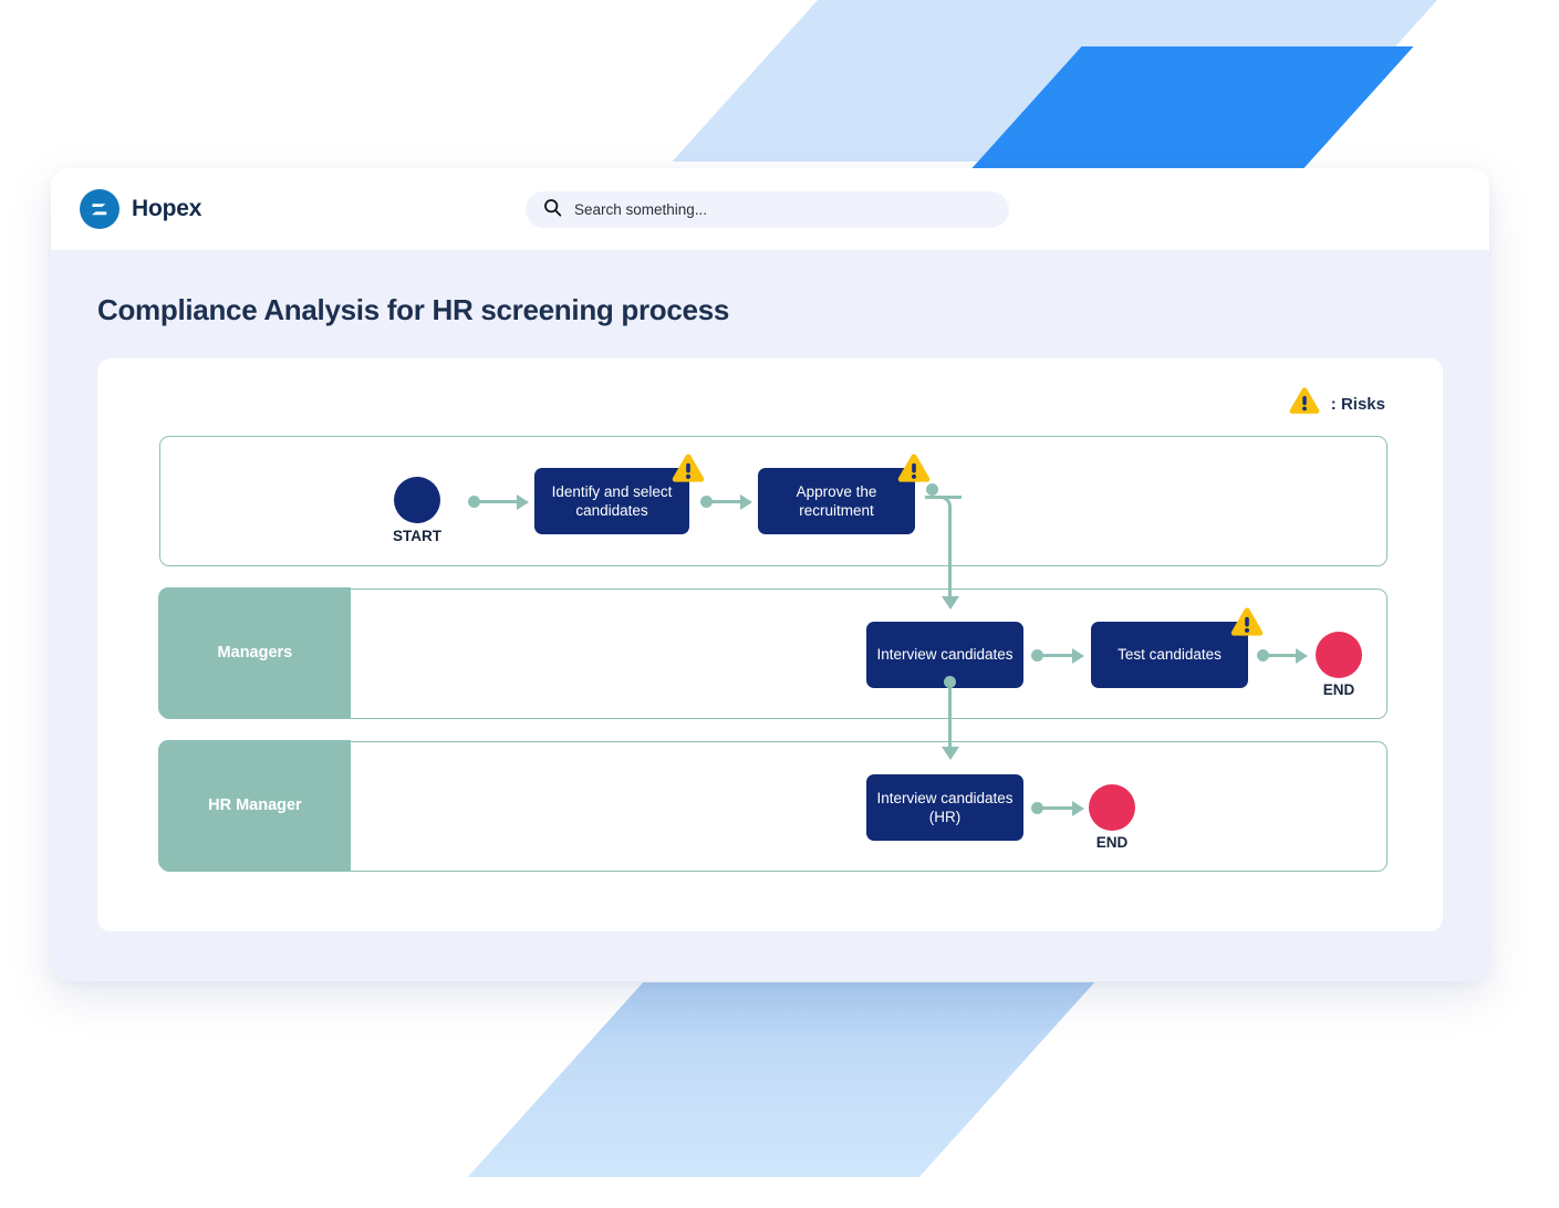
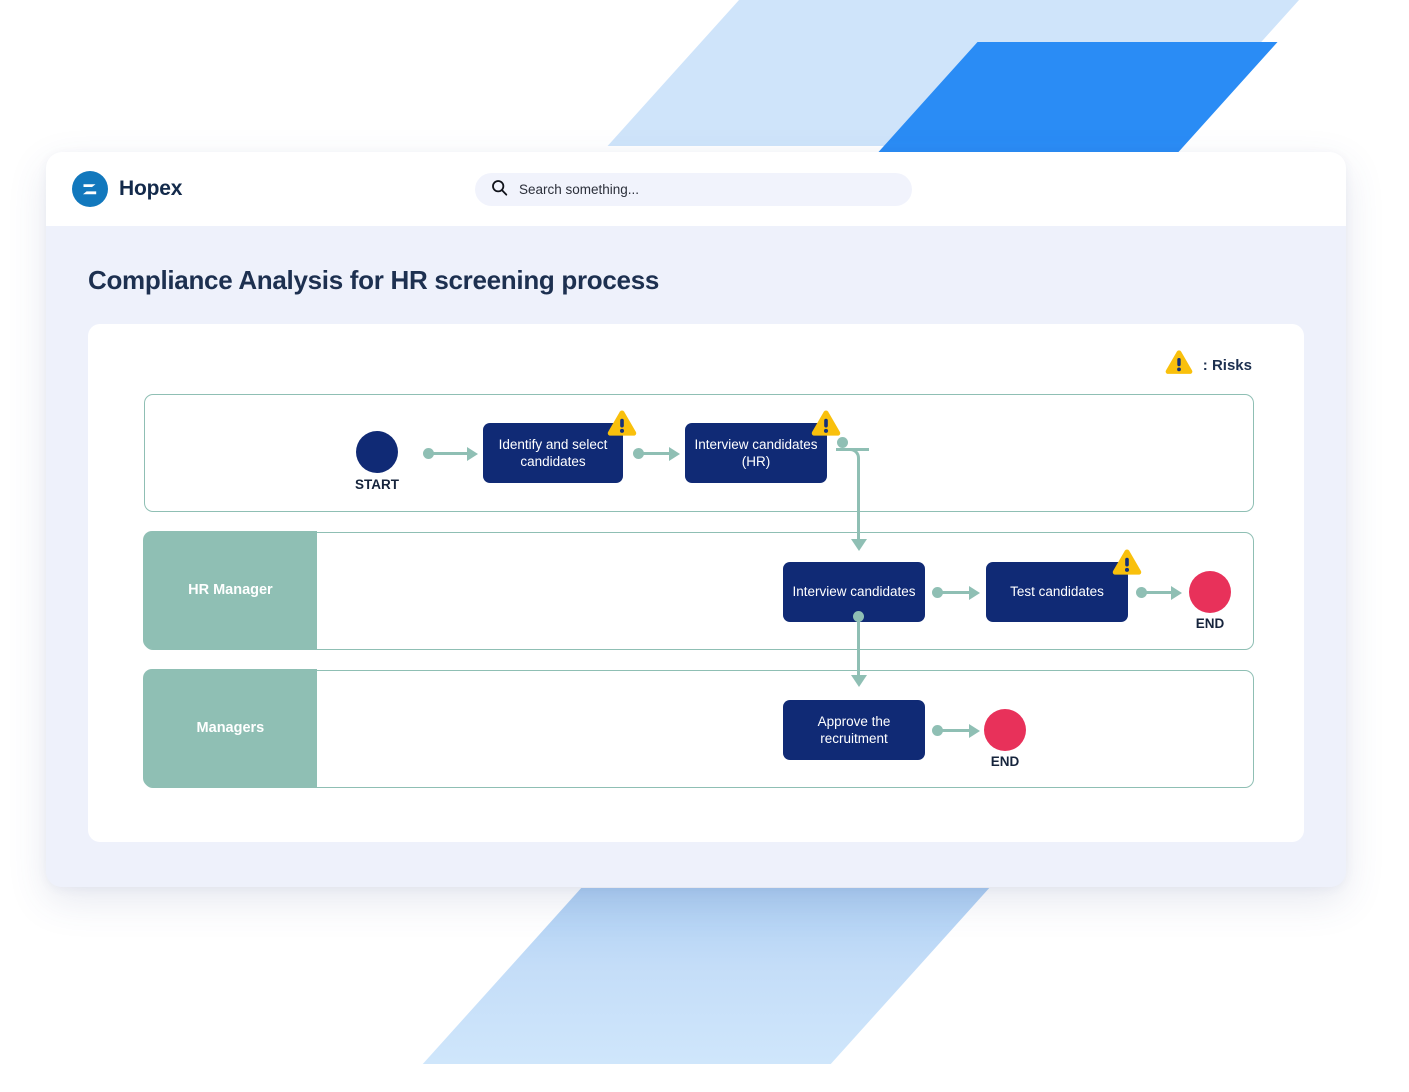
  Hopex
  Search something...
  Compliance Analysis for HR screening process
  : Risks
  START
  Identify and select candidates
- Approve the recruitment
+ Interview candidates (HR)
- Managers
+ HR Manager
  Interview candidates
  Test candidates
  END
- HR Manager
+ Managers
- Interview candidates (HR)
+ Approve the recruitment
  END
